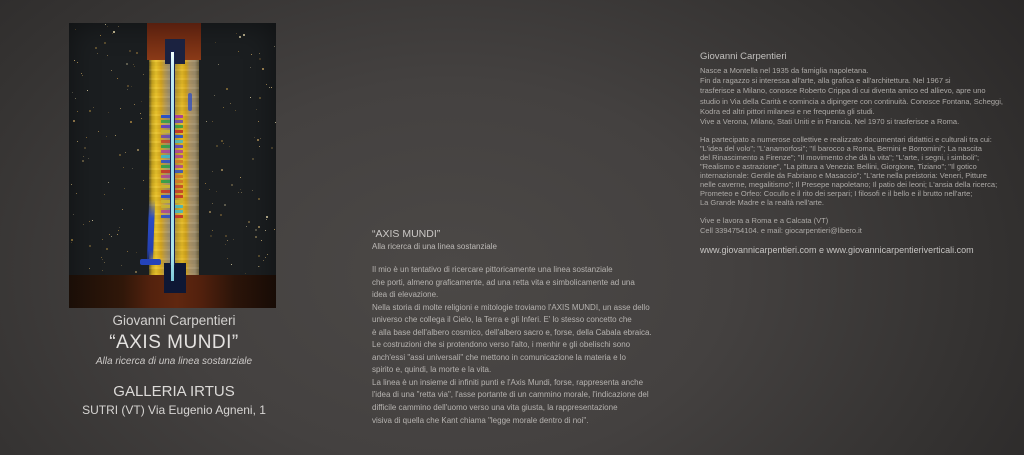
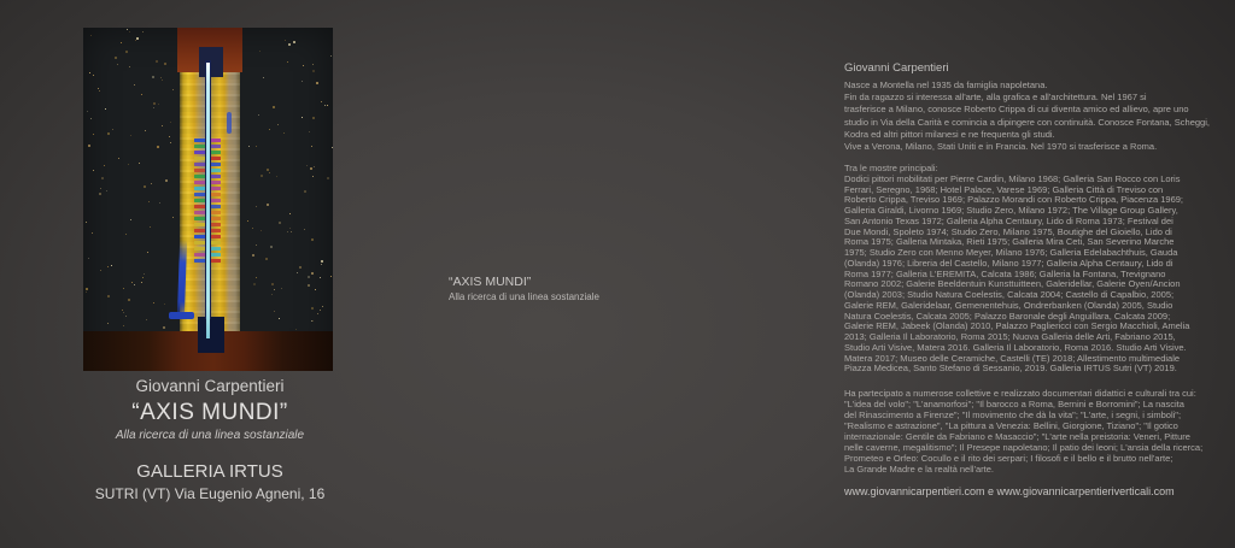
  Giovanni Carpentieri
  “AXIS MUNDI”
  Alla ricerca di una linea sostanziale
  GALLERIA IRTUS
- SUTRI (VT) Via Eugenio Agneni, 1
+ SUTRI (VT) Via Eugenio Agneni, 16
  “AXIS MUNDI”
  Alla ricerca di una linea sostanziale
- Il mio è un tentativo di ricercare pittoricamente una linea sostanziale
- che porti, almeno graficamente, ad una retta vita e simbolicamente ad una
- idea di elevazione.
- Nella storia di molte religioni e mitologie troviamo l'AXIS MUNDI, un asse dello
- universo che collega il Cielo, la Terra e gli Inferi. E' lo stesso concetto che
- è alla base dell'albero cosmico, dell'albero sacro e, forse, della Cabala ebraica.
- Le costruzioni che si protendono verso l'alto, i menhir e gli obelischi sono
- anch'essi "assi universali" che mettono in comunicazione la materia e lo
- spirito e, quindi, la morte e la vita.
- La linea è un insieme di infiniti punti e l'Axis Mundi, forse, rappresenta anche
- l'idea di una "retta via", l'asse portante di un cammino morale, l'indicazione del
- difficile cammino dell'uomo verso una vita giusta, la rappresentazione
- visiva di quella che Kant chiama "legge morale dentro di noi".
  Giovanni Carpentieri
  Nasce a Montella nel 1935 da famiglia napoletana.
  Fin da ragazzo si interessa all'arte, alla grafica e all'architettura. Nel 1967 si
  trasferisce a Milano, conosce Roberto Crippa di cui diventa amico ed allievo, apre uno
  studio in Via della Carità e comincia a dipingere con continuità. Conosce Fontana, Scheggi,
  Kodra ed altri pittori milanesi e ne frequenta gli studi.
  Vive a Verona, Milano, Stati Uniti e in Francia. Nel 1970 si trasferisce a Roma.
+ Tra le mostre principali:
+ Dodici pittori mobilitati per Pierre Cardin, Milano 1968; Galleria San Rocco con Loris
+ Ferrari, Seregno, 1968; Hotel Palace, Varese 1969; Galleria Città di Treviso con
+ Roberto Crippa, Treviso 1969; Palazzo Morandi con Roberto Crippa, Piacenza 1969;
+ Galleria Giraldi, Livorno 1969; Studio Zero, Milano 1972; The Village Group Gallery,
+ San Antonio Texas 1972; Galleria Alpha Centaury, Lido di Roma 1973; Festival dei
+ Due Mondi, Spoleto 1974; Studio Zero, Milano 1975, Boutighe del Gioiello, Lido di
+ Roma 1975; Galleria Mintaka, Rieti 1975; Galleria Mira Ceti, San Severino Marche
+ 1975; Studio Zero con Menno Meyer, Milano 1976; Galleria Edelabachthuis, Gauda
+ (Olanda) 1976; Libreria del Castello, Milano 1977; Galleria Alpha Centaury, Lido di
+ Roma 1977; Galleria L'EREMITA, Calcata 1986; Galleria la Fontana, Trevignano
+ Romano 2002; Galerie Beeldentuin Kunsttuitteen, Galeridellar, Galerie Oyen/Ancion
+ (Olanda) 2003; Studio Natura Coelestis, Calcata 2004; Castello di Capalbio, 2005;
+ Galerie REM, Galeridelaar, Gemenentehuis, Ondrerbanken (Olanda) 2005, Studio
+ Natura Coelestis, Calcata 2005; Palazzo Baronale degli Anguillara, Calcata 2009;
+ Galerie REM, Jabeek (Olanda) 2010, Palazzo Pagliericci con Sergio Macchioli, Amelia
+ 2013; Galleria Il Laboratorio, Roma 2015; Nuova Galleria delle Arti, Fabriano 2015,
+ Studio Arti Visive, Matera 2016. Galleria Il Laboratorio, Roma 2016. Studio Arti Visive.
+ Matera 2017; Museo delle Ceramiche, Castelli (TE) 2018; Allestimento multimediale
+ Piazza Medicea, Santo Stefano di Sessanio, 2019. Galleria IRTUS Sutri (VT) 2019.
  Ha partecipato a numerose collettive e realizzato documentari didattici e culturali tra cui:
  "L'idea del volo"; "L'anamorfosi"; "Il barocco a Roma, Bernini e Borromini"; La nascita
  del Rinascimento a Firenze"; "Il movimento che dà la vita"; "L'arte, i segni, i simboli";
  "Realismo e astrazione", "La pittura a Venezia: Bellini, Giorgione, Tiziano"; "Il gotico
  internazionale: Gentile da Fabriano e Masaccio"; "L'arte nella preistoria: Veneri, Pitture
  nelle caverne, megalitismo"; Il Presepe napoletano; Il patio dei leoni; L'ansia della ricerca;
  Prometeo e Orfeo: Cocullo e il rito dei serpari; I filosofi e il bello e il brutto nell'arte;
  La Grande Madre e la realtà nell'arte.
- Vive e lavora a Roma e a Calcata (VT)
- Cell 3394754104. e mail: giocarpentieri@libero.it
  www.giovannicarpentieri.com e www.giovannicarpentieriverticali.com
